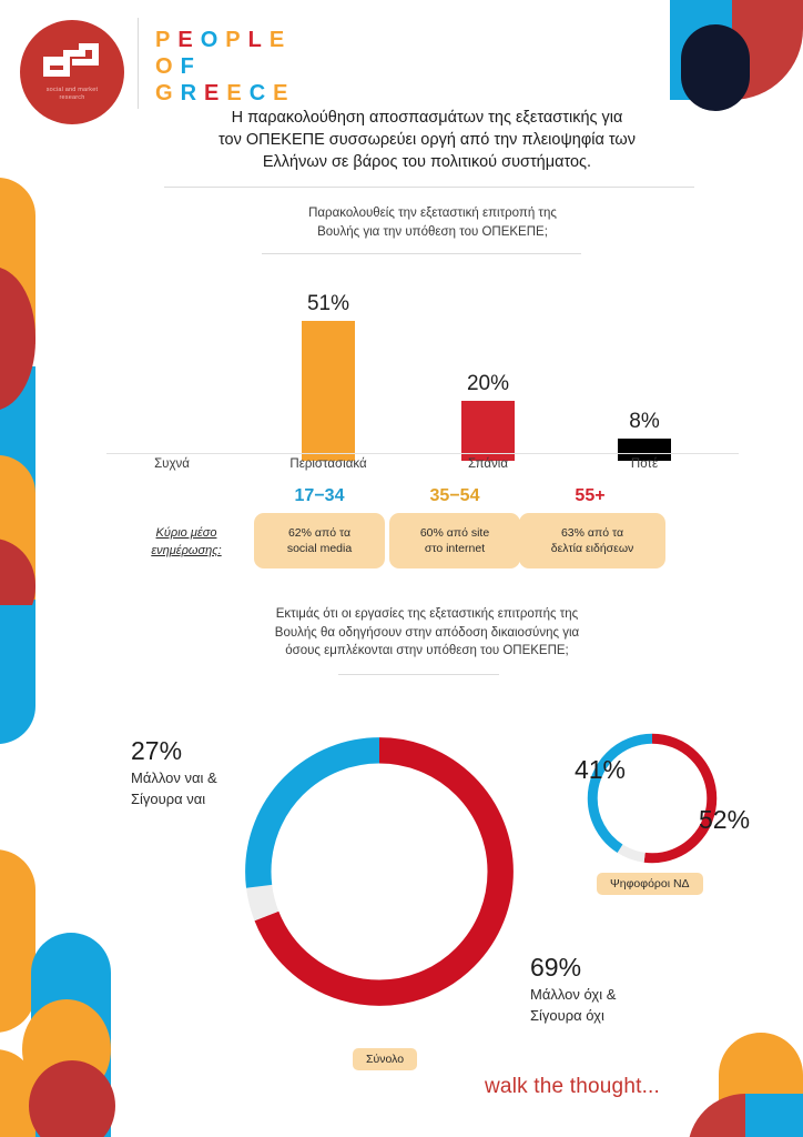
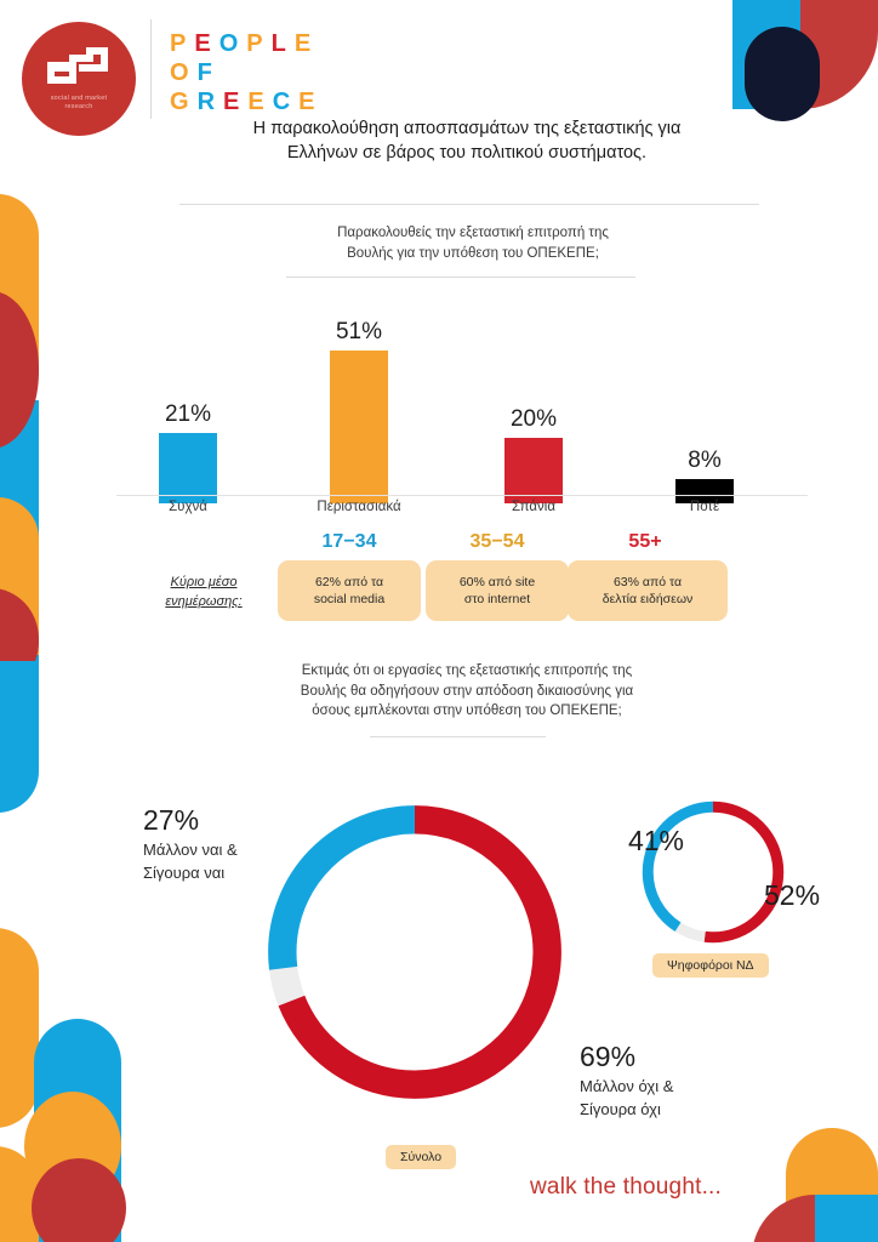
  PEOPLE
  OF
  GREECE
  Η παρακολούθηση αποσπασμάτων της εξεταστικής για
- τον ΟΠΕΚΕΠΕ συσσωρεύει οργή από την πλειοψηφία των
  Ελλήνων σε βάρος του πολιτικού συστήματος.
  Παρακολουθείς την εξεταστική επιτροπή της
  Βουλής για την υπόθεση του ΟΠΕΚΕΠΕ;
+ 21%
  51%
  20%
  8%
  Συχνά
  Περιστασιακά
  Σπάνια
  Ποτέ
  Κύριο μέσο
  ενημέρωσης:
  17−34
  62% από τα
  social media
  35−54
  60% από site
  στο internet
  55+
  63% από τα
  δελτία ειδήσεων
  Εκτιμάς ότι οι εργασίες της εξεταστικής επιτροπής της
  Βουλής θα οδηγήσουν στην απόδοση δικαιοσύνης για
  όσους εμπλέκονται στην υπόθεση του ΟΠΕΚΕΠΕ;
  Σύνολο
  Ψηφοφόροι ΝΔ
  27%
  Μάλλον ναι &
  Σίγουρα ναι
  69%
  Μάλλον όχι &
  Σίγουρα όχι
  41%
  52%
  walk the thought...
